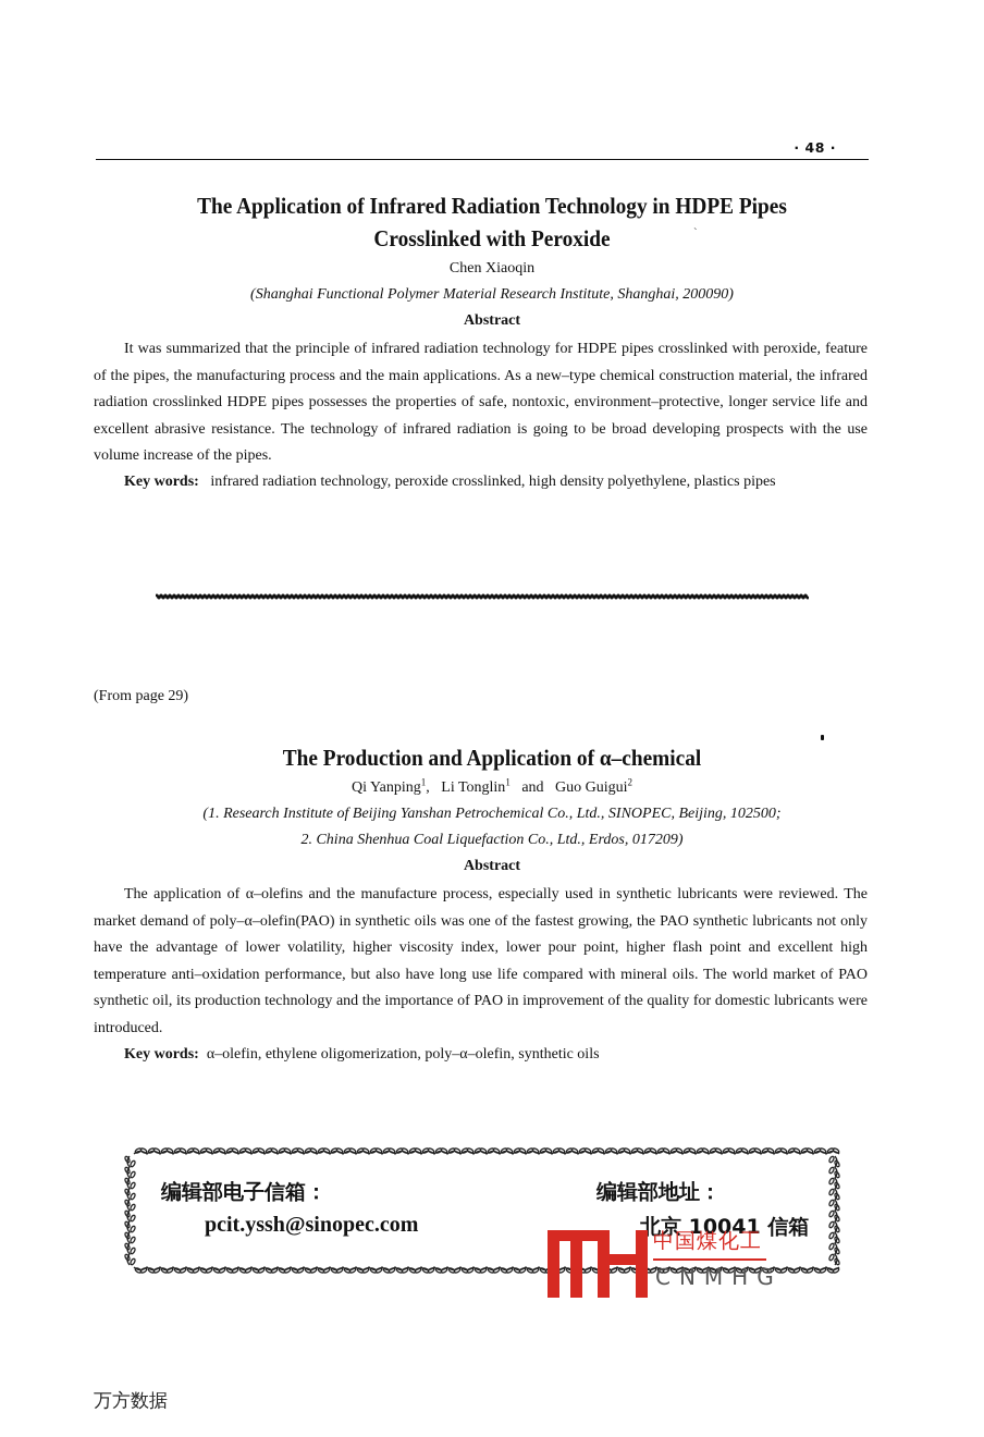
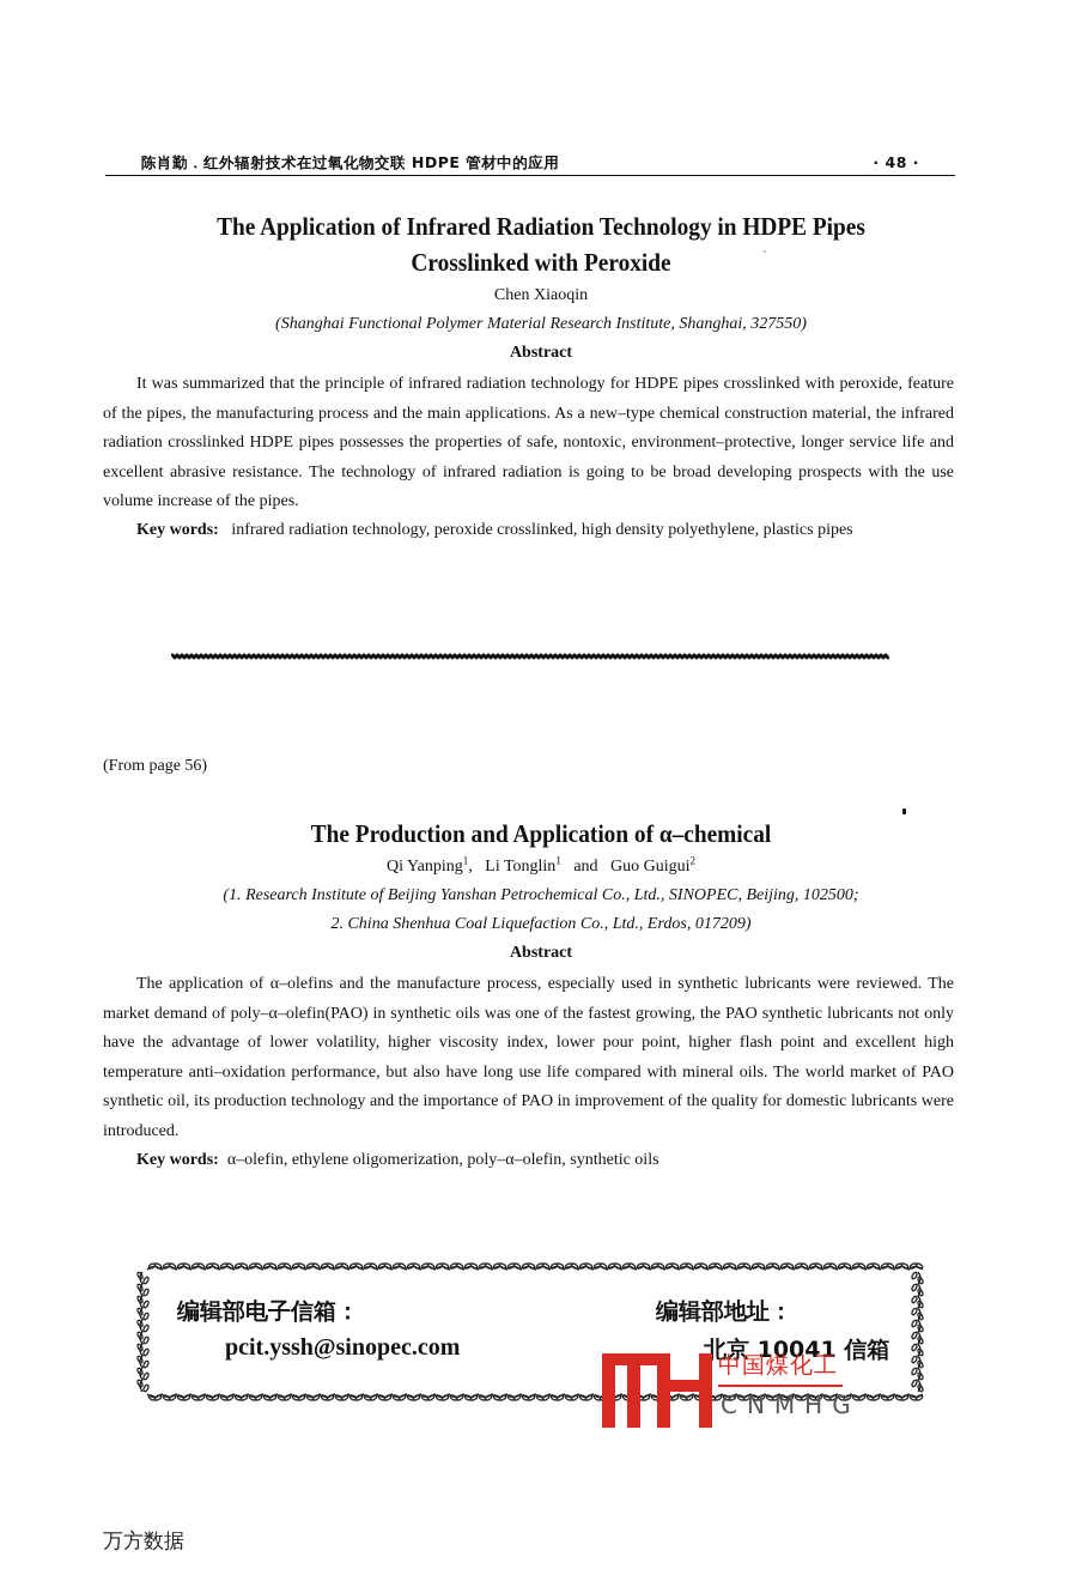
+ 陈肖勤．红外辐射技术在过氧化物交联 HDPE 管材中的应用
  · 48 ·
  The Application of Infrared Radiation Technology in HDPE Pipes
  Crosslinked with Peroxide
  `
  Chen Xiaoqin
- (Shanghai Functional Polymer Material Research Institute, Shanghai, 200090)
+ (Shanghai Functional Polymer Material Research Institute, Shanghai, 327550)
  Abstract
  It was summarized that the principle of infrared radiation technology for HDPE pipes crosslinked with peroxide, feature of the pipes, the manufacturing process and the main applications. As a new–type chemical construction material, the infrared radiation crosslinked HDPE pipes possesses the properties of safe, nontoxic, environment–protective, longer service life and excellent abrasive resistance. The technology of infrared radiation is going to be broad developing prospects with the use volume increase of the pipes.
  Key words: infrared radiation technology, peroxide crosslinked, high density polyethylene, plastics pipes
- (From page 29)
+ (From page 56)
  The Production and Application of α–chemical
  Qi Yanping1, Li Tonglin1 and Guo Guigui2
  (1. Research Institute of Beijing Yanshan Petrochemical Co., Ltd., SINOPEC, Beijing, 102500;
  2. China Shenhua Coal Liquefaction Co., Ltd., Erdos, 017209)
  Abstract
  The application of α–olefins and the manufacture process, especially used in synthetic lubricants were reviewed. The market demand of poly–α–olefin(PAO) in synthetic oils was one of the fastest growing, the PAO synthetic lubricants not only have the advantage of lower volatility, higher viscosity index, lower pour point, higher flash point and excellent high temperature anti–oxidation performance, but also have long use life compared with mineral oils. The world market of PAO synthetic oil, its production technology and the importance of PAO in improvement of the quality for domestic lubricants were introduced.
  Key words: α–olefin, ethylene oligomerization, poly–α–olefin, synthetic oils
  编辑部电子信箱：
  pcit.yssh@sinopec.com
  编辑部地址：
  北京 10041 信箱
  中国煤化工
  CNMHG
  万方数据
